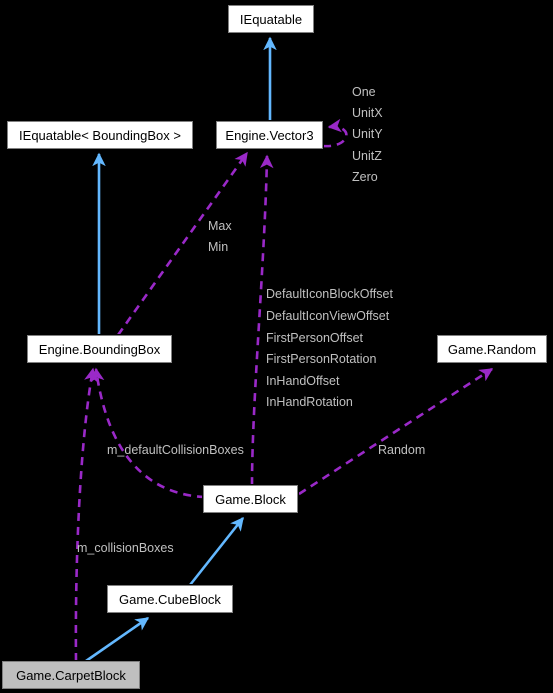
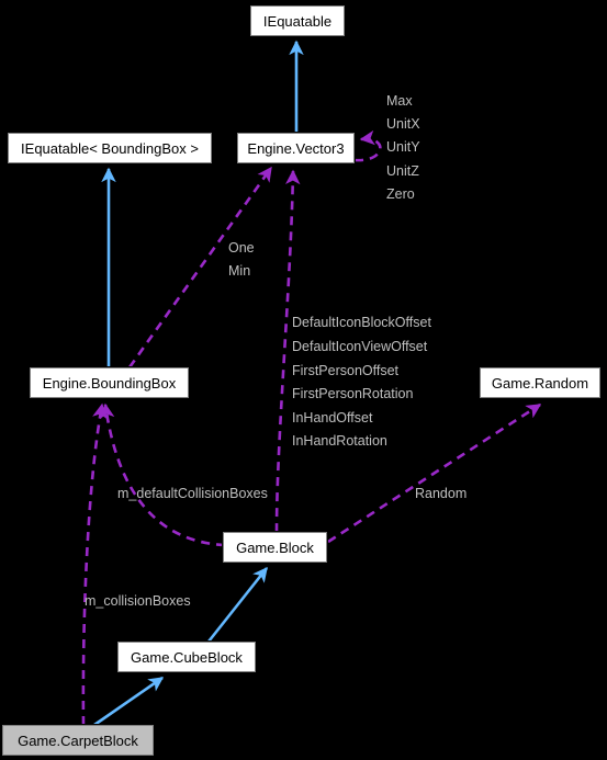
  IEquatable
  IEquatable< BoundingBox >
  Engine.Vector3
  Engine.BoundingBox
  Game.Random
  Game.Block
  Game.CubeBlock
  Game.CarpetBlock
- One
+ Max
  UnitX
  UnitY
  UnitZ
  Zero
- Max
+ One
  Min
  DefaultIconBlockOffset
  DefaultIconViewOffset
  FirstPersonOffset
  FirstPersonRotation
  InHandOffset
  InHandRotation
  m_defaultCollisionBoxes
  Random
  m_collisionBoxes
